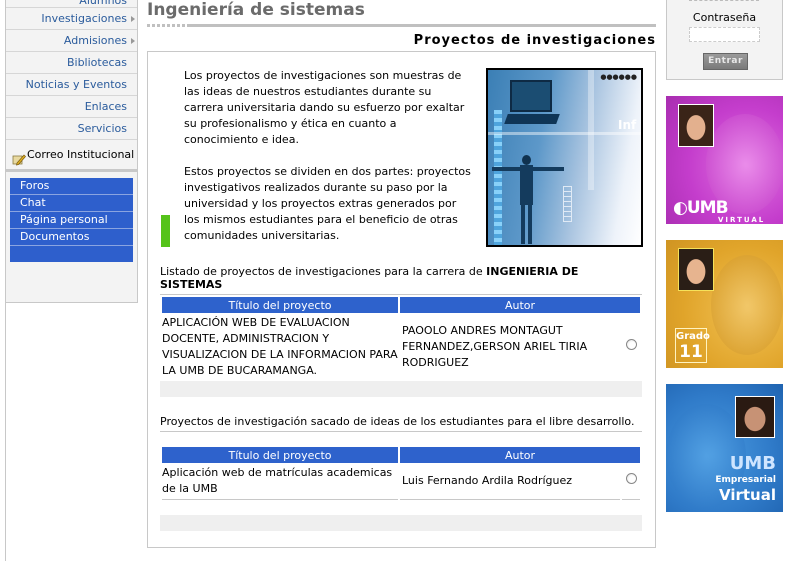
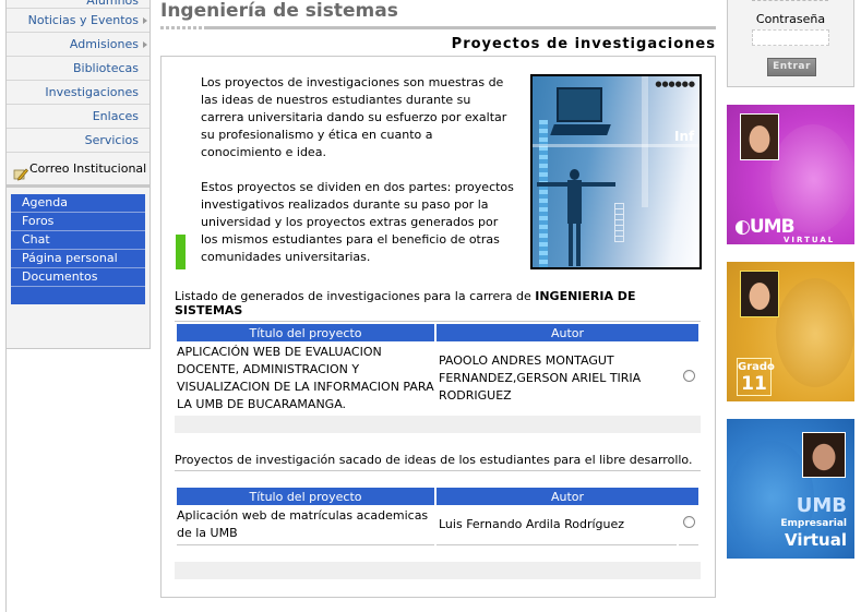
  Alumnos
- Investigaciones
+ Noticias y Eventos
  Admisiones
  Bibliotecas
- Noticias y Eventos
+ Investigaciones
  Enlaces
  Servicios
  Correo Institucional
+ Agenda
  Foros
  Chat
  Página personal
  Documentos
  Ingeniería de sistemas
  Proyectos de investigaciones
  Los proyectos de investigaciones son muestras de las ideas de nuestros estudiantes durante su carrera universitaria dando su esfuerzo por exaltar su profesionalismo y ética en cuanto a conocimiento e idea.
  Estos proyectos se dividen en dos partes: proyectos investigativos realizados durante su paso por la universidad y los proyectos extras generados por los mismos estudiantes para el beneficio de otras comunidades universitarias.
  ●●●●●●
  Inf
- Listado de proyectos de investigaciones para la carrera de INGENIERIA DE SISTEMAS
+ Listado de generados de investigaciones para la carrera de INGENIERIA DE SISTEMAS
  Título del proyecto	Autor
  APLICACIÓN WEB DE EVALUACION DOCENTE, ADMINISTRACION Y VISUALIZACION DE LA INFORMACION PARA LA UMB DE BUCARAMANGA.	PAOOLO ANDRES MONTAGUT FERNANDEZ,GERSON ARIEL TIRIA RODRIGUEZ
  Proyectos de investigación sacado de ideas de los estudiantes para el libre desarrollo.
  Título del proyecto	Autor
  Aplicación web de matrículas academicas de la UMB	Luis Fernando Ardila Rodríguez
  Contraseña
  Entrar
  ◐UMB
  VIRTUAL
  Grado
  11
  UMB
  Empresarial
  Virtual
